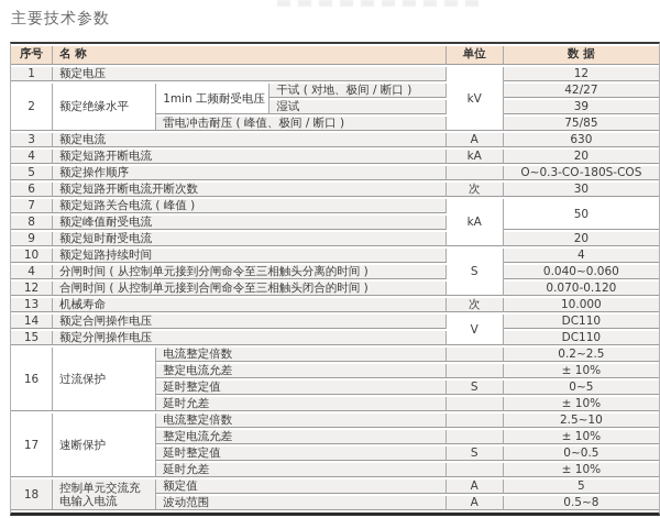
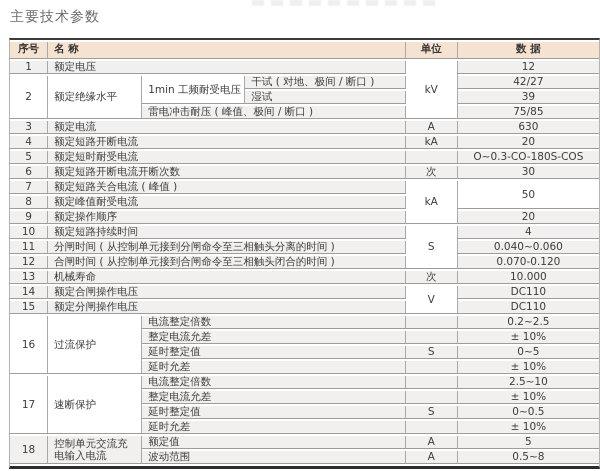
  主要技术参数
  序号	名 称	单位	数 据
  1	额定电压	kV	12
  2	额定绝缘水平	1min 工频耐受电压	干试 ( 对地、极间 / 断口 )	42/27
  湿试	39
  雷电冲击耐压 ( 峰值、极间 / 断口 )	75/85
  3	额定电流	A	630
  4	额定短路开断电流	kA	20
- 5	额定操作顺序		O~0.3-CO-180S-COS
+ 5	额定短时耐受电流		O~0.3-CO-180S-COS
  6	额定短路开断电流开断次数	次	30
  7	额定短路关合电流 ( 峰值 )	kA	50
  8	额定峰值耐受电流
- 9	额定短时耐受电流	20
+ 9	额定操作顺序	20
  10	额定短路持续时间	S	4
- 4	分闸时间 ( 从控制单元接到分闸命令至三相触头分离的时间 )	0.040~0.060
+ 11	分闸时间 ( 从控制单元接到分闸命令至三相触头分离的时间 )	0.040~0.060
  12	合闸时间 ( 从控制单元接到合闸命令至三相触头闭合的时间 )	0.070-0.120
  13	机械寿命	次	10.000
  14	额定合闸操作电压	V	DC110
  15	额定分闸操作电压	DC110
  16	过流保护	电流整定倍数		0.2~2.5
  整定电流允差		± 10%
  延时整定值	S	0~5
  延时允差		± 10%
  17	速断保护	电流整定倍数		2.5~10
  整定电流允差		± 10%
  延时整定值	S	0~0.5
  延时允差		± 10%
  18	控制单元交流充电输入电流	额定值	A	5
  波动范围	A	0.5~8
